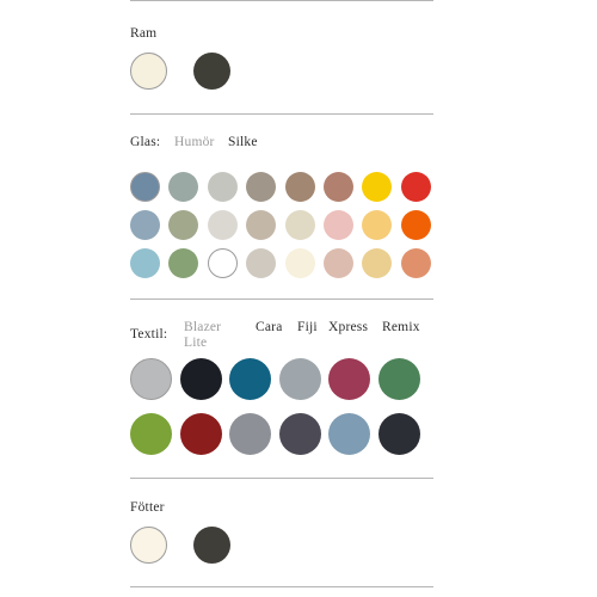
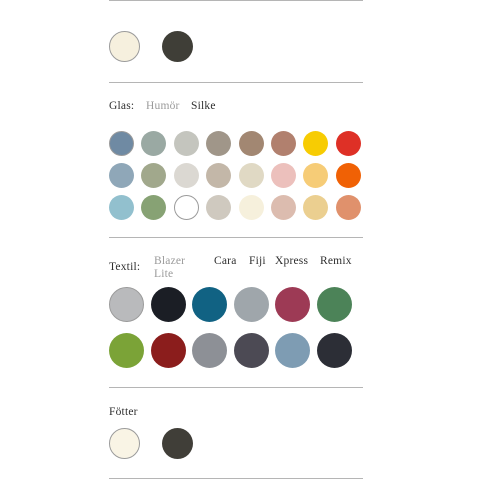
- Ram
  Glas:
  Humör
  Silke
  Textil:
  Blazer
  Lite
  Cara
  Fiji
  Xpress
  Remix
  Fötter
